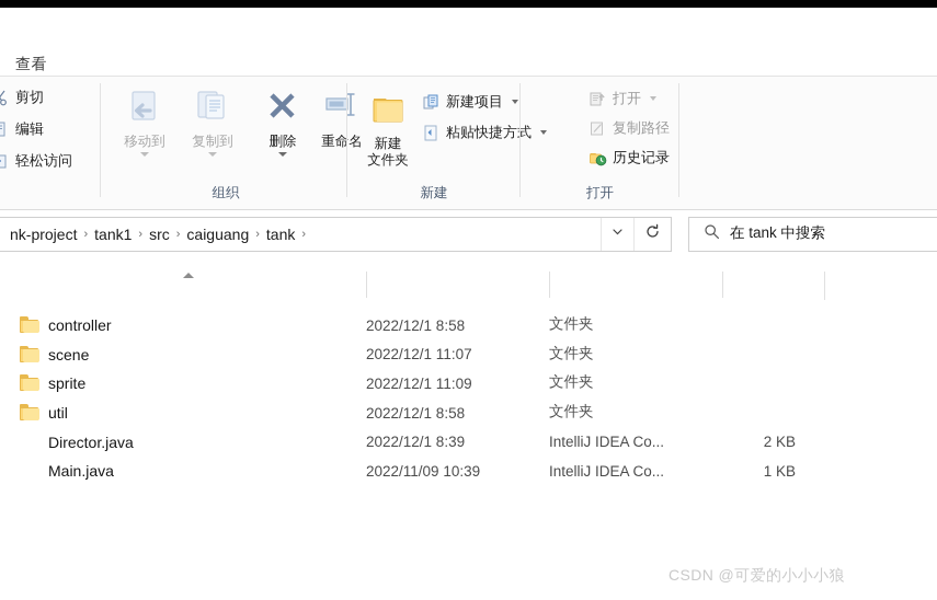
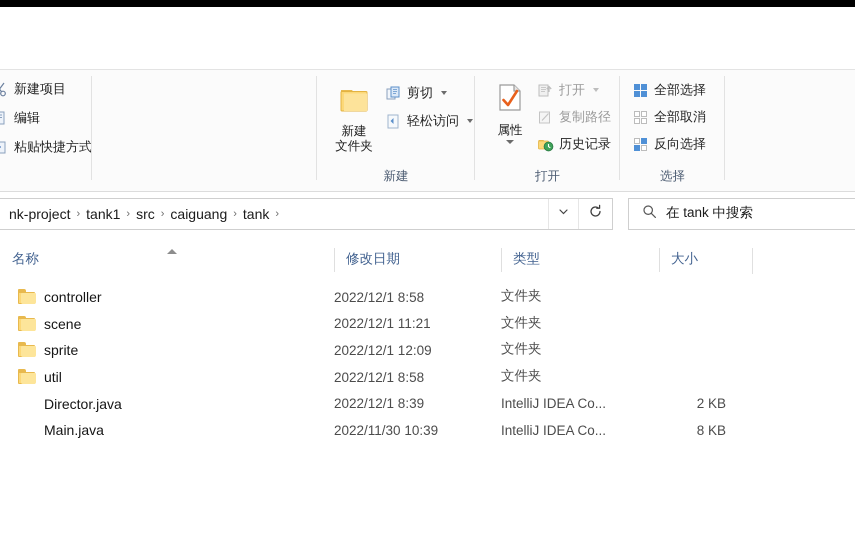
- 查看
- 剪切
+ 新建项目
  编辑
- 轻松访问
+ 粘贴快捷方式
- 移动到
- 复制到
- 删除
- 重命名
- 组织
  新建
  文件夹
- 新建项目
+ 剪切
- 粘贴快捷方式
+ 轻松访问
  新建
+ 属性
  打开
  复制路径
  历史记录
  打开
+ 全部选择
+ 全部取消
+ 反向选择
+ 选择
  nk-project
  ›
  tank1
  ›
  src
  ›
  caiguang
  ›
  tank
  ›
  在 tank 中搜索
+ 名称
+ 修改日期
+ 类型
+ 大小
  controller
  2022/12/1 8:58
  文件夹
  scene
- 2022/12/1 11:07
+ 2022/12/1 11:21
  文件夹
  sprite
- 2022/12/1 11:09
+ 2022/12/1 12:09
  文件夹
  util
  2022/12/1 8:58
  文件夹
  Director.java
  2022/12/1 8:39
  IntelliJ IDEA Co...
  2 KB
  Main.java
- 2022/11/09 10:39
+ 2022/11/30 10:39
  IntelliJ IDEA Co...
- 1 KB
+ 8 KB
- CSDN @可爱的小小小狼
